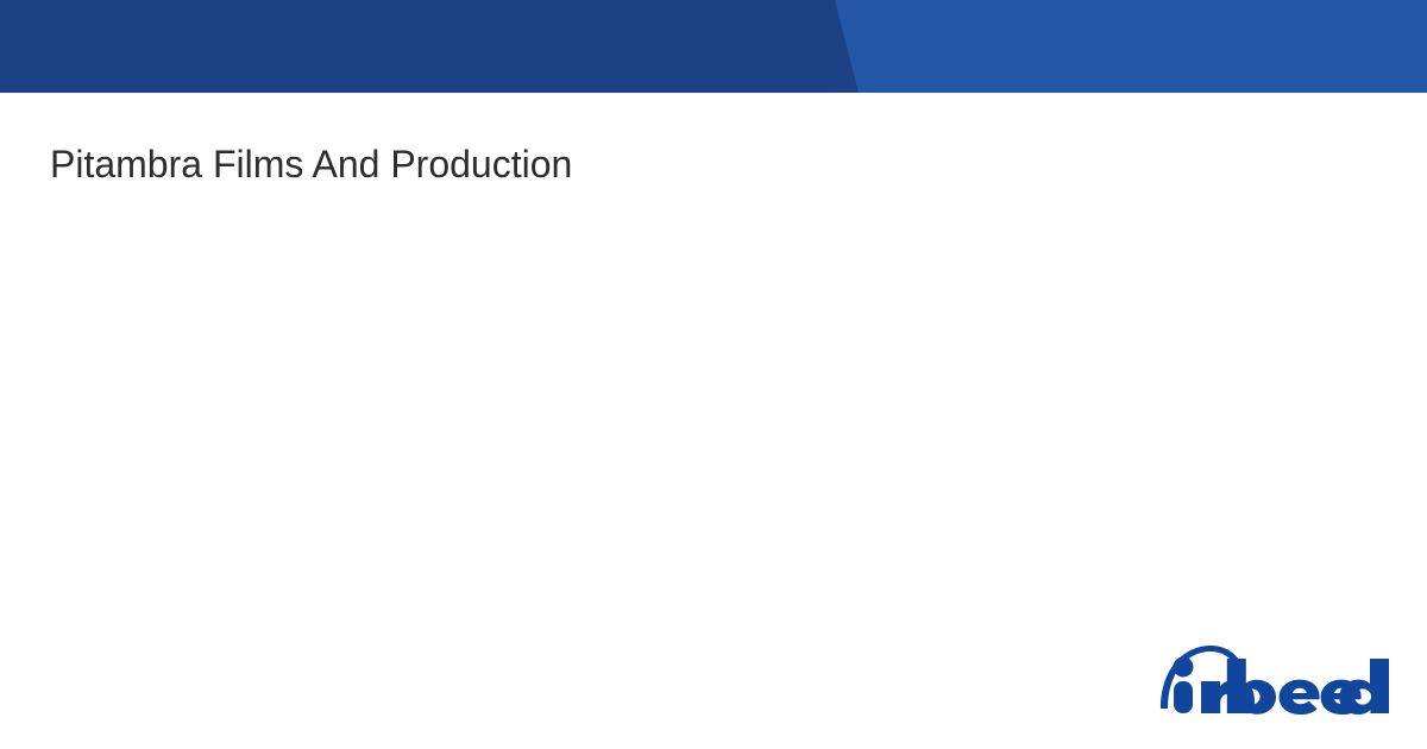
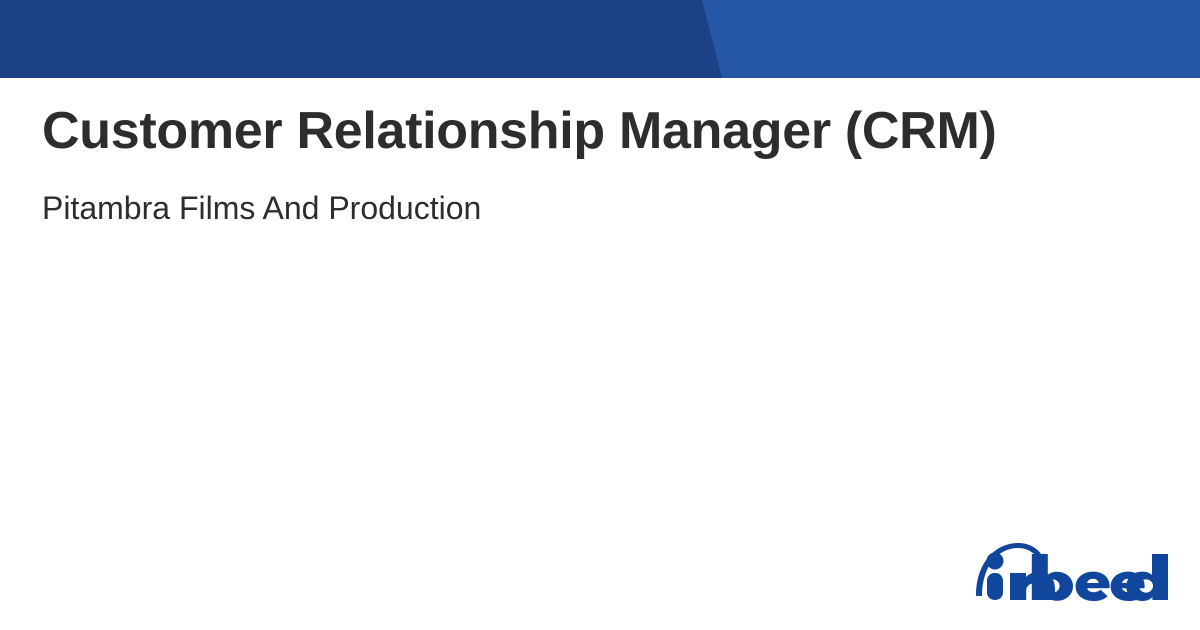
+ Customer Relationship Manager (CRM)
  Pitambra Films And Production
